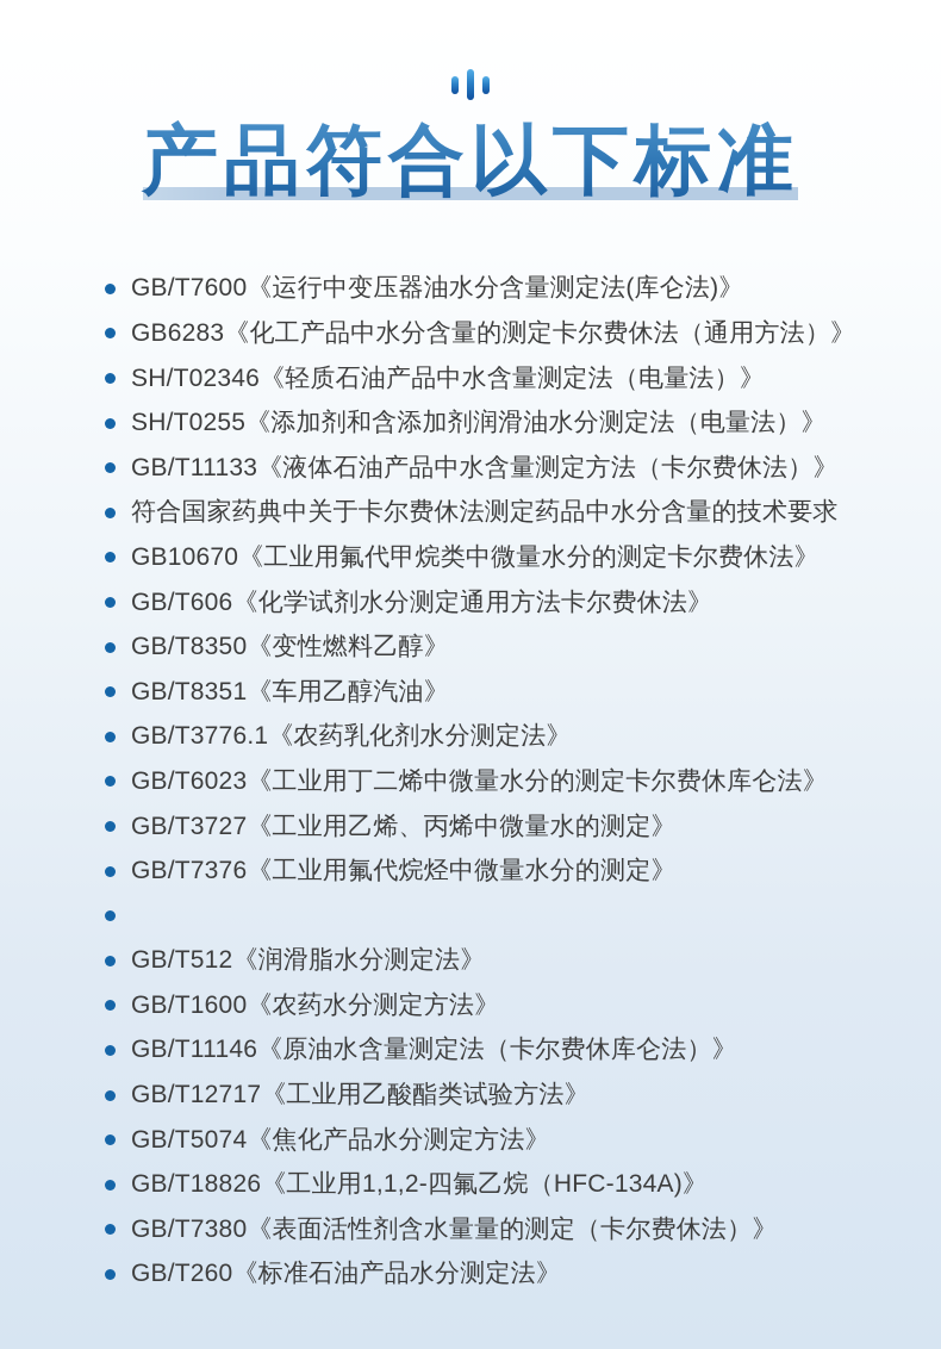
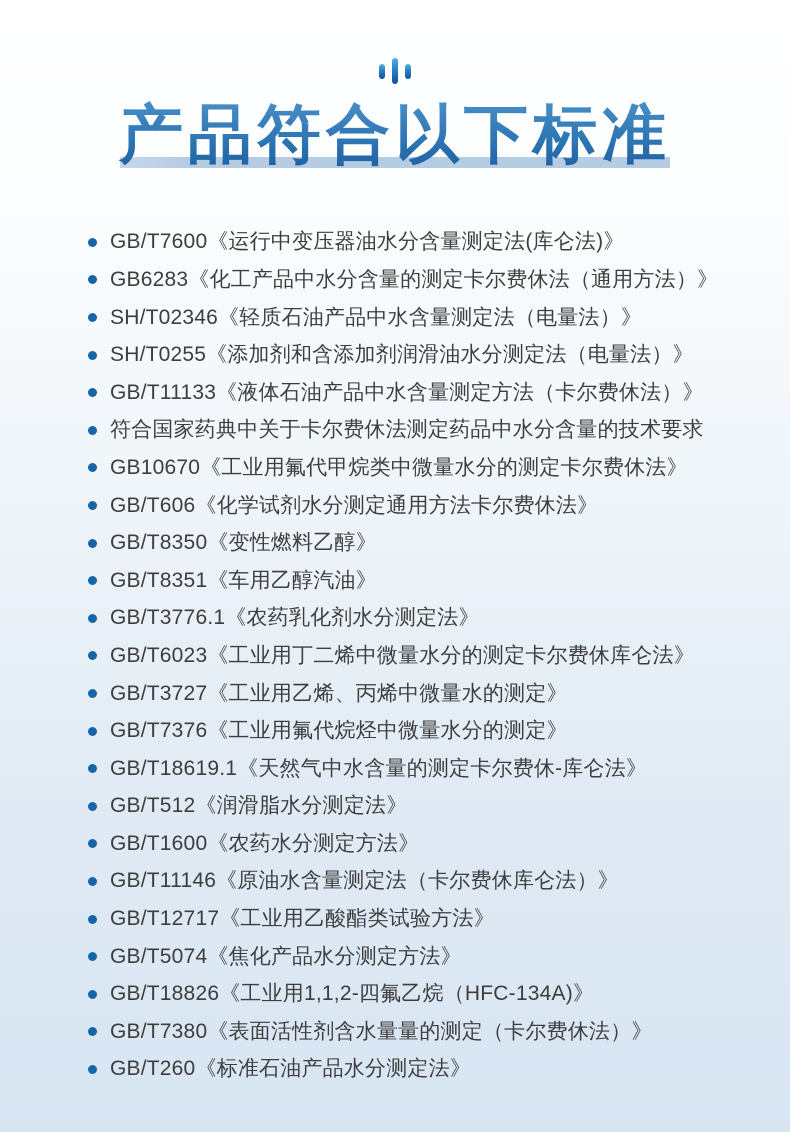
  产品符合以下标准
  GB/T7600《运行中变压器油水分含量测定法(库仑法)》
  GB6283《化工产品中水分含量的测定卡尔费休法（通用方法）》
  SH/T02346《轻质石油产品中水含量测定法（电量法）》
  SH/T0255《添加剂和含添加剂润滑油水分测定法（电量法）》
  GB/T11133《液体石油产品中水含量测定方法（卡尔费休法）》
  符合国家药典中关于卡尔费休法测定药品中水分含量的技术要求
  GB10670《工业用氟代甲烷类中微量水分的测定卡尔费休法》
  GB/T606《化学试剂水分测定通用方法卡尔费休法》
  GB/T8350《变性燃料乙醇》
  GB/T8351《车用乙醇汽油》
  GB/T3776.1《农药乳化剂水分测定法》
  GB/T6023《工业用丁二烯中微量水分的测定卡尔费休库仑法》
  GB/T3727《工业用乙烯、丙烯中微量水的测定》
  GB/T7376《工业用氟代烷烃中微量水分的测定》
+ GB/T18619.1《天然气中水含量的测定卡尔费休-库仑法》
  GB/T512《润滑脂水分测定法》
  GB/T1600《农药水分测定方法》
  GB/T11146《原油水含量测定法（卡尔费休库仑法）》
  GB/T12717《工业用乙酸酯类试验方法》
  GB/T5074《焦化产品水分测定方法》
  GB/T18826《工业用1,1,2-四氟乙烷（HFC-134A)》
  GB/T7380《表面活性剂含水量量的测定（卡尔费休法）》
  GB/T260《标准石油产品水分测定法》
